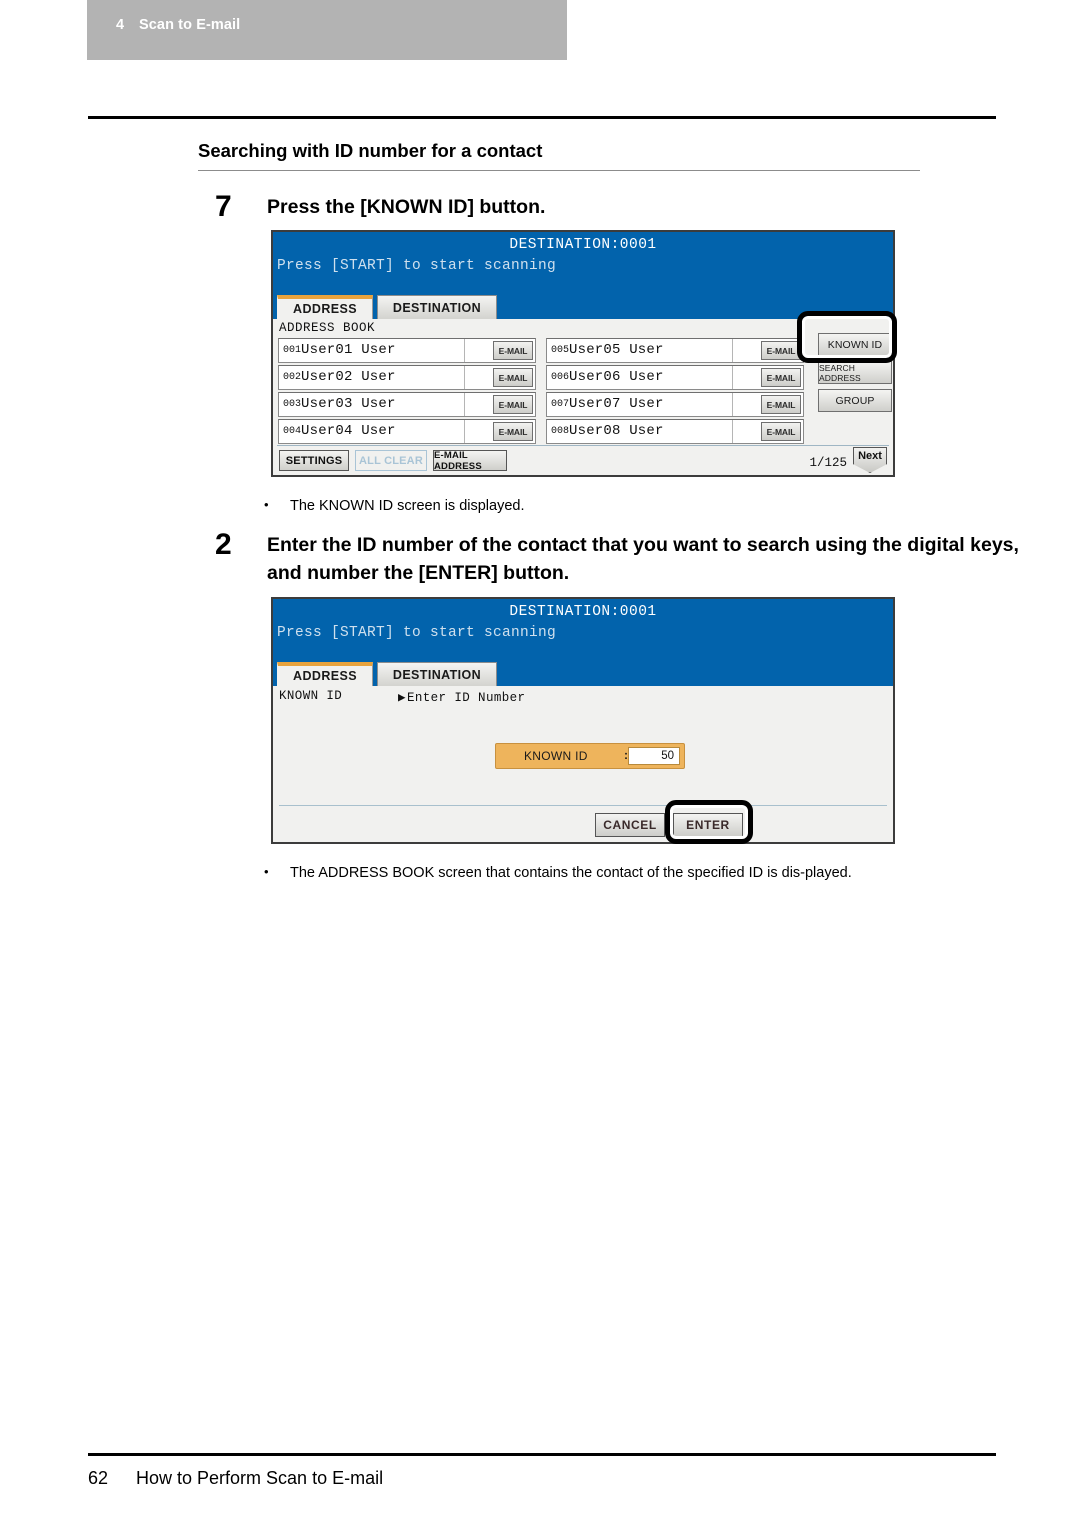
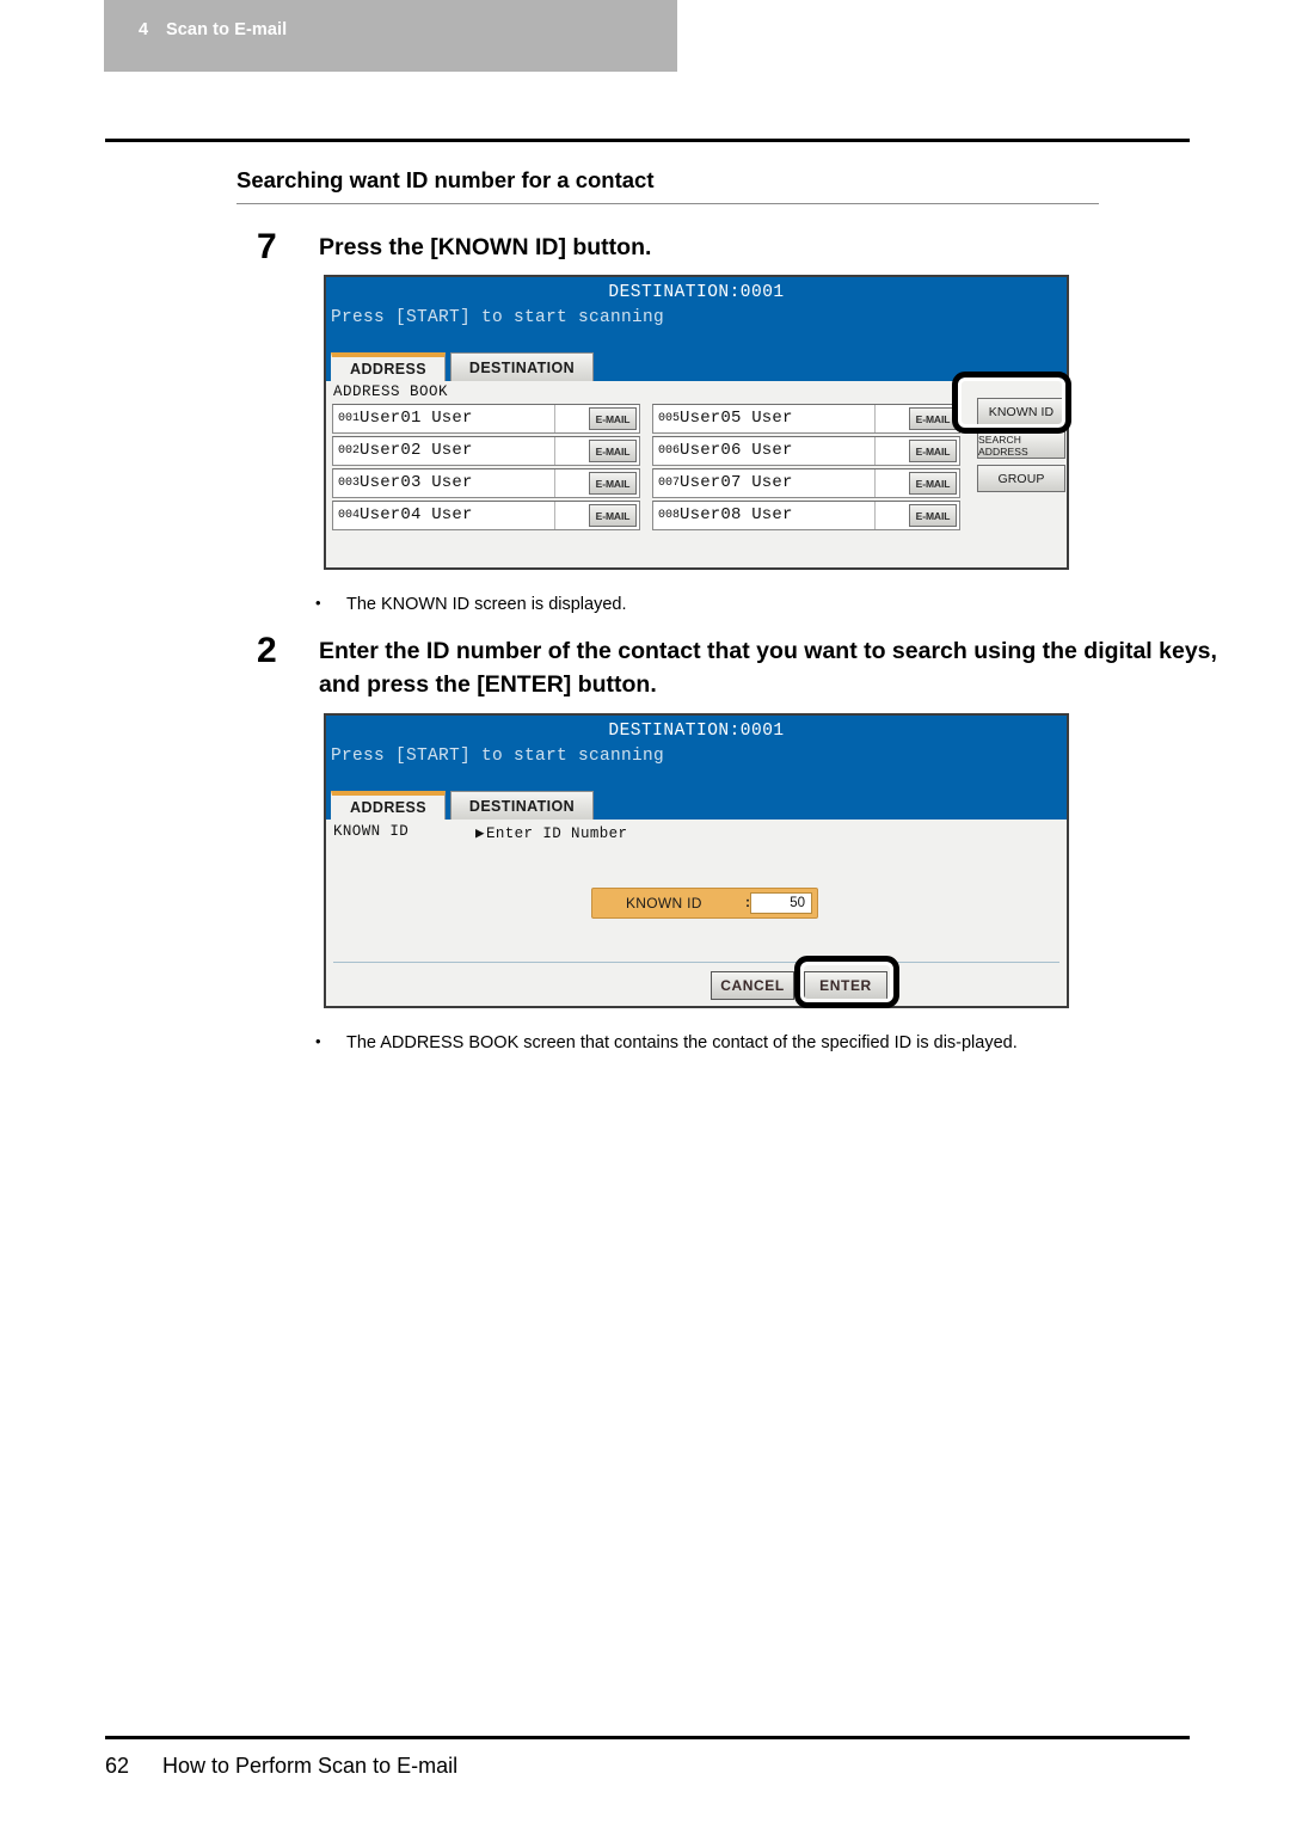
  4
  Scan to E-mail
- Searching with ID number for a contact
+ Searching want ID number for a contact
  7
  Press the [KNOWN ID] button.
  DESTINATION:0001
  Press [START] to start scanning
  ADDRESS
  DESTINATION
  ADDRESS BOOK
  001
  User01 User
  E-MAIL
  005
  User05 User
  E-MAIL
  002
  User02 User
  E-MAIL
  006
  User06 User
  E-MAIL
  003
  User03 User
  E-MAIL
  007
  User07 User
  E-MAIL
  004
  User04 User
  E-MAIL
  008
  User08 User
  E-MAIL
  KNOWN ID
  SEARCH ADDRESS
  GROUP
- SETTINGS
- ALL CLEAR
- E-MAIL ADDRESS
- 1/125
- Next
  •
  The KNOWN ID screen is displayed.
  2
- Enter the ID number of the contact that you want to search using the digital keys, and number the [ENTER] button.
+ Enter the ID number of the contact that you want to search using the digital keys, and press the [ENTER] button.
  DESTINATION:0001
  Press [START] to start scanning
  ADDRESS
  DESTINATION
  KNOWN ID
  ▶Enter ID Number
  KNOWN ID
  :
  50
  CANCEL
  ENTER
  •
  The ADDRESS BOOK screen that contains the contact of the specified ID is dis-played.
  62 How to Perform Scan to E-mail
